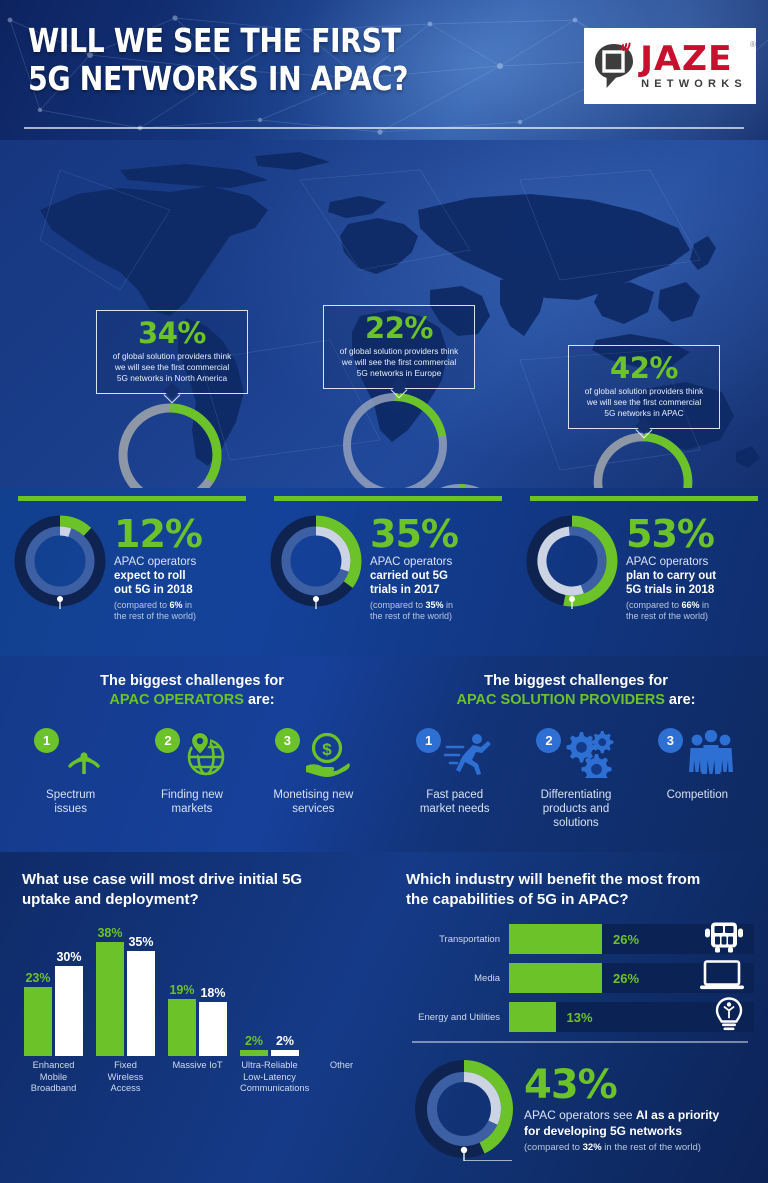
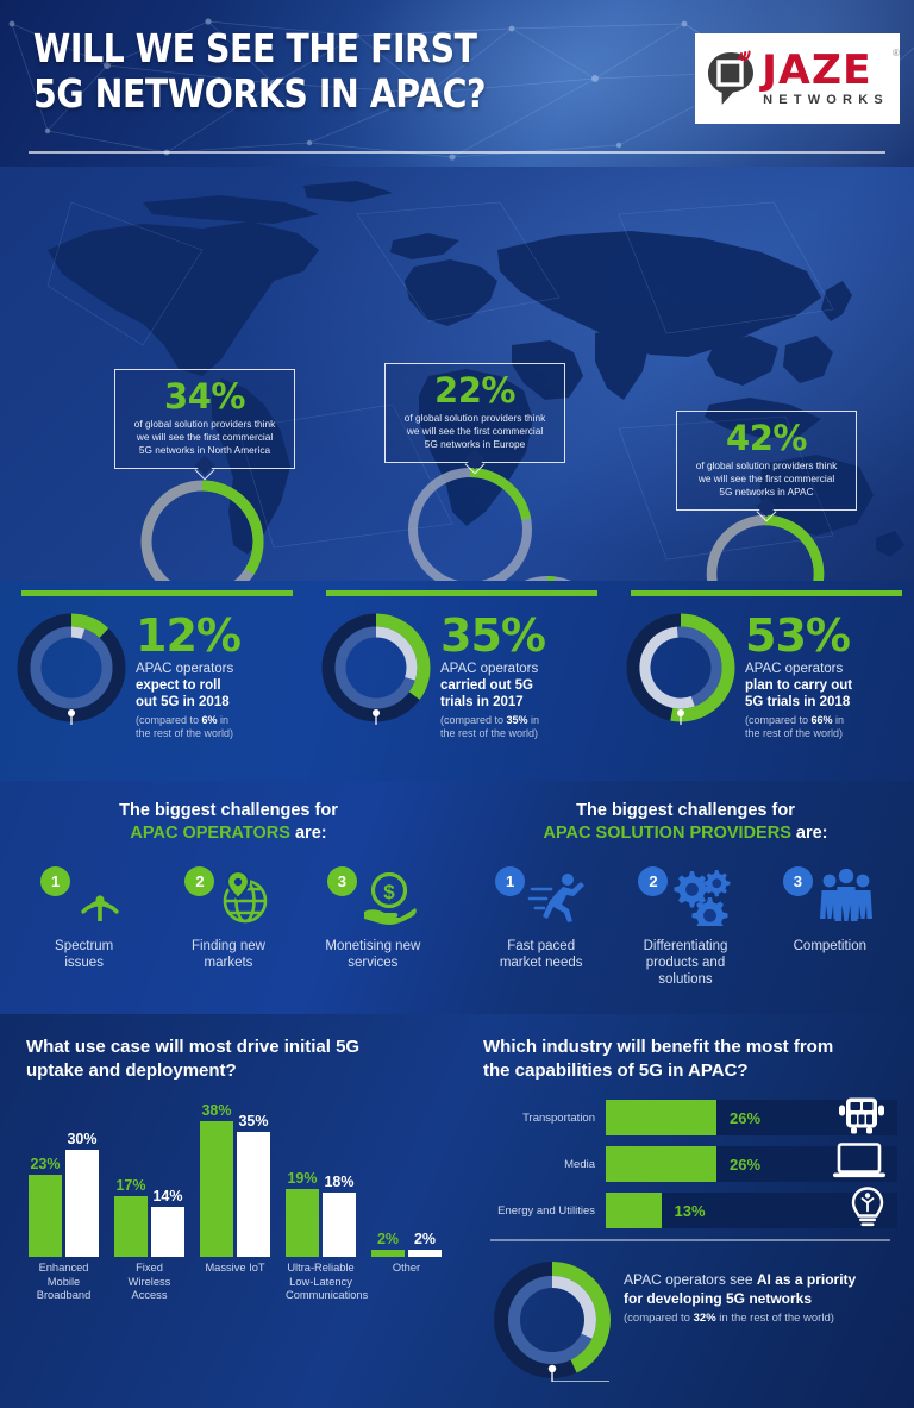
  WILL WE SEE THE FIRST
  5G NETWORKS IN APAC?
  JAZE
  NETWORKS
  ®
  34%
  of global solution providers think
  we will see the first commercial
  5G networks in North America
  22%
  of global solution providers think
  we will see the first commercial
  5G networks in Europe
  42%
  of global solution providers think
  we will see the first commercial
  5G networks in APAC
  12%
  APAC operators
  expect to roll
  out 5G in 2018
  (compared to 6% in
  the rest of the world)
  35%
  APAC operators
  carried out 5G
  trials in 2017
  (compared to 35% in
  the rest of the world)
  53%
  APAC operators
  plan to carry out
  5G trials in 2018
  (compared to 66% in
  the rest of the world)
  The biggest challenges for
  APAC OPERATORS are:
  1
  Spectrum
  issues
  2
  Finding new
  markets
  3
  $
  Monetising new
  services
  The biggest challenges for
  APAC SOLUTION PROVIDERS are:
  1
  Fast paced
  market needs
  2
  Differentiating
  products and
  solutions
  3
  Competition
  What use case will most drive initial 5G
  uptake and deployment?
  23%
  30%
+ 17%
+ 14%
  38%
  35%
  19%
  18%
  2%
  2%
  Enhanced
  Mobile
  Broadband
  Fixed Wireless
  Access
  Massive IoT
  Ultra-Reliable
  Low-Latency
  Communications
  Other
  Which industry will benefit the most from
  the capabilities of 5G in APAC?
  Transportation
  26%
  Media
  26%
  Energy and Utilities
  13%
- 43%
  APAC operators see AI as a priority
  for developing 5G networks
  (compared to 32% in the rest of the world)
